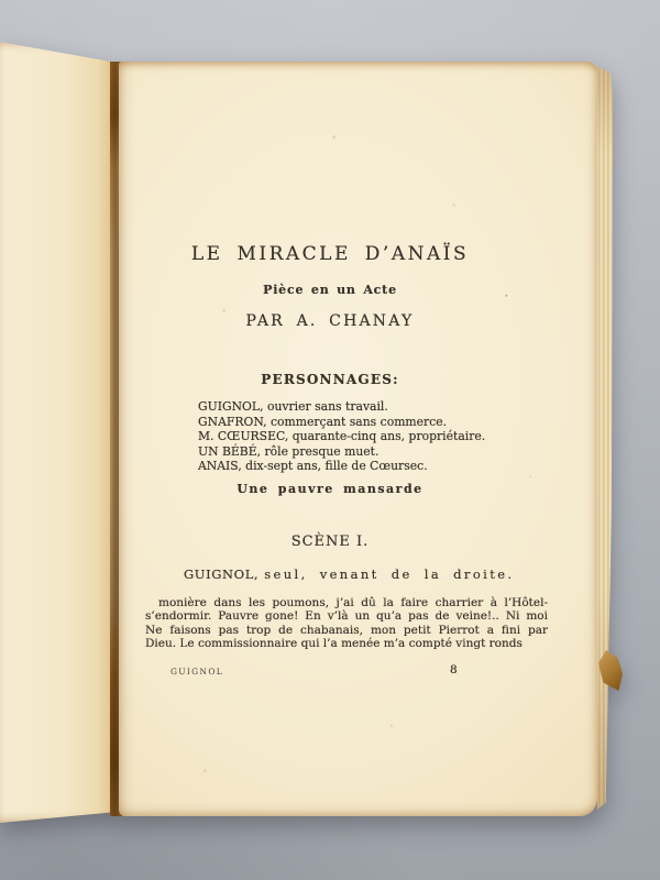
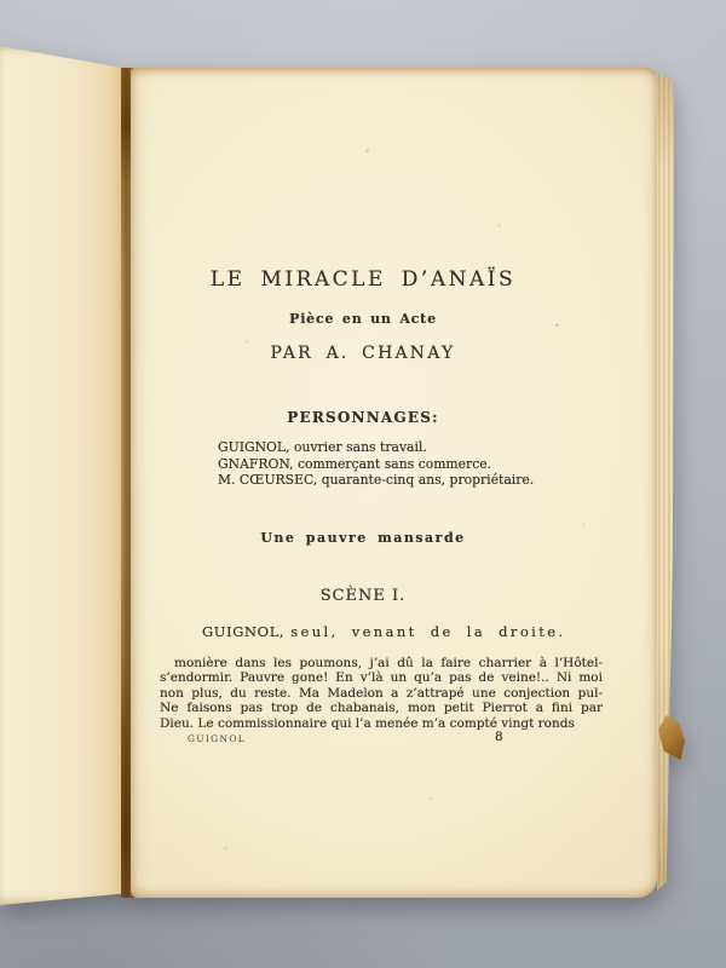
  LE MIRACLE D’ANAÏS
  Pièce en un Acte
  PAR A. CHANAY
  PERSONNAGES:
  GUIGNOL, ouvrier sans travail.
  GNAFRON, commerçant sans commerce.
  M. CŒURSEC, quarante-cinq ans, propriétaire.
- UN BÉBÉ, rôle presque muet.
- ANAIS, dix-sept ans, fille de Cœursec.
  Une pauvre mansarde
  SCÈNE I.
  GUIGNOL, seul, venant de la droite.
  monière dans les poumons, j’ai dû la faire charrier à l’Hôtel-
  s’endormir. Pauvre gone! En v’là un qu’a pas de veine!.. Ni moi
+ non plus, du reste. Ma Madelon a z’attrapé une conjection pul-
  Ne faisons pas trop de chabanais, mon petit Pierrot a fini par
  Dieu. Le commissionnaire qui l’a menée m’a compté vingt ronds
  GUIGNOL
  8
